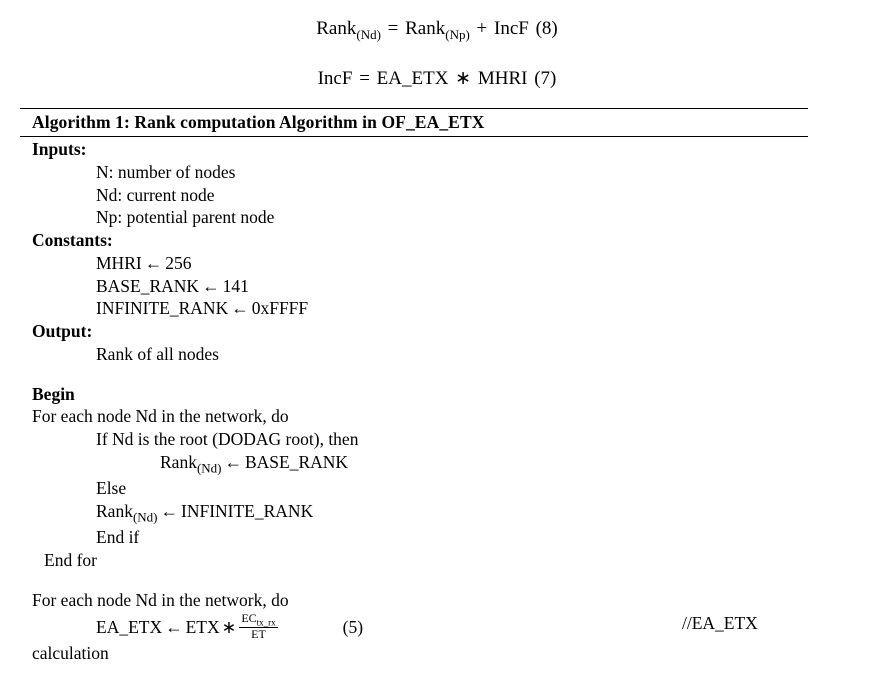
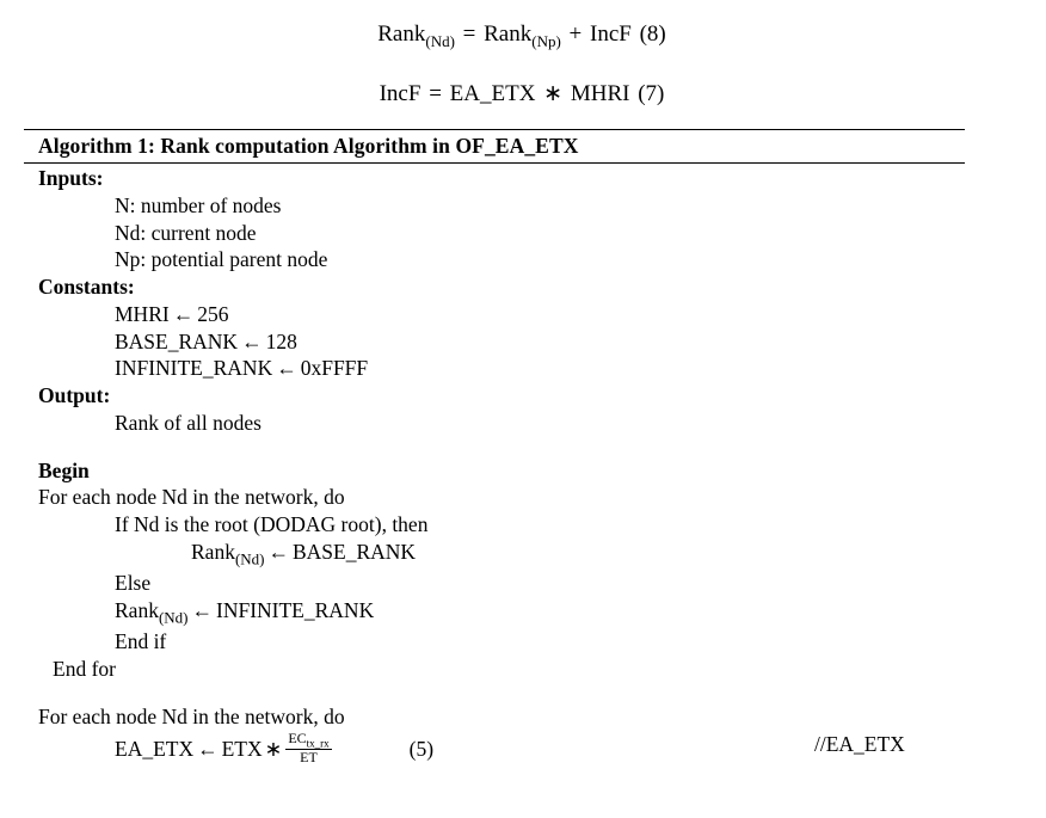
  Rank(Nd) = Rank(Np) + IncF (8)
  IncF = EA_ETX ∗ MHRI (7)
  Algorithm 1: Rank computation Algorithm in OF_EA_ETX
  Inputs:
  N: number of nodes
  Nd: current node
  Np: potential parent node
  Constants:
  MHRI ← 256
- BASE_RANK ← 141
+ BASE_RANK ← 128
  INFINITE_RANK ← 0xFFFF
  Output:
  Rank of all nodes
  Begin
  For each node Nd in the network, do
  If Nd is the root (DODAG root), then
  Rank(Nd) ← BASE_RANK
  Else
  Rank(Nd) ← INFINITE_RANK
  End if
  End for
  For each node Nd in the network, do
  EA_ETX ← ETX∗
  ECtx_rx
  ET
  (5)
  //EA_ETX
- calculation
